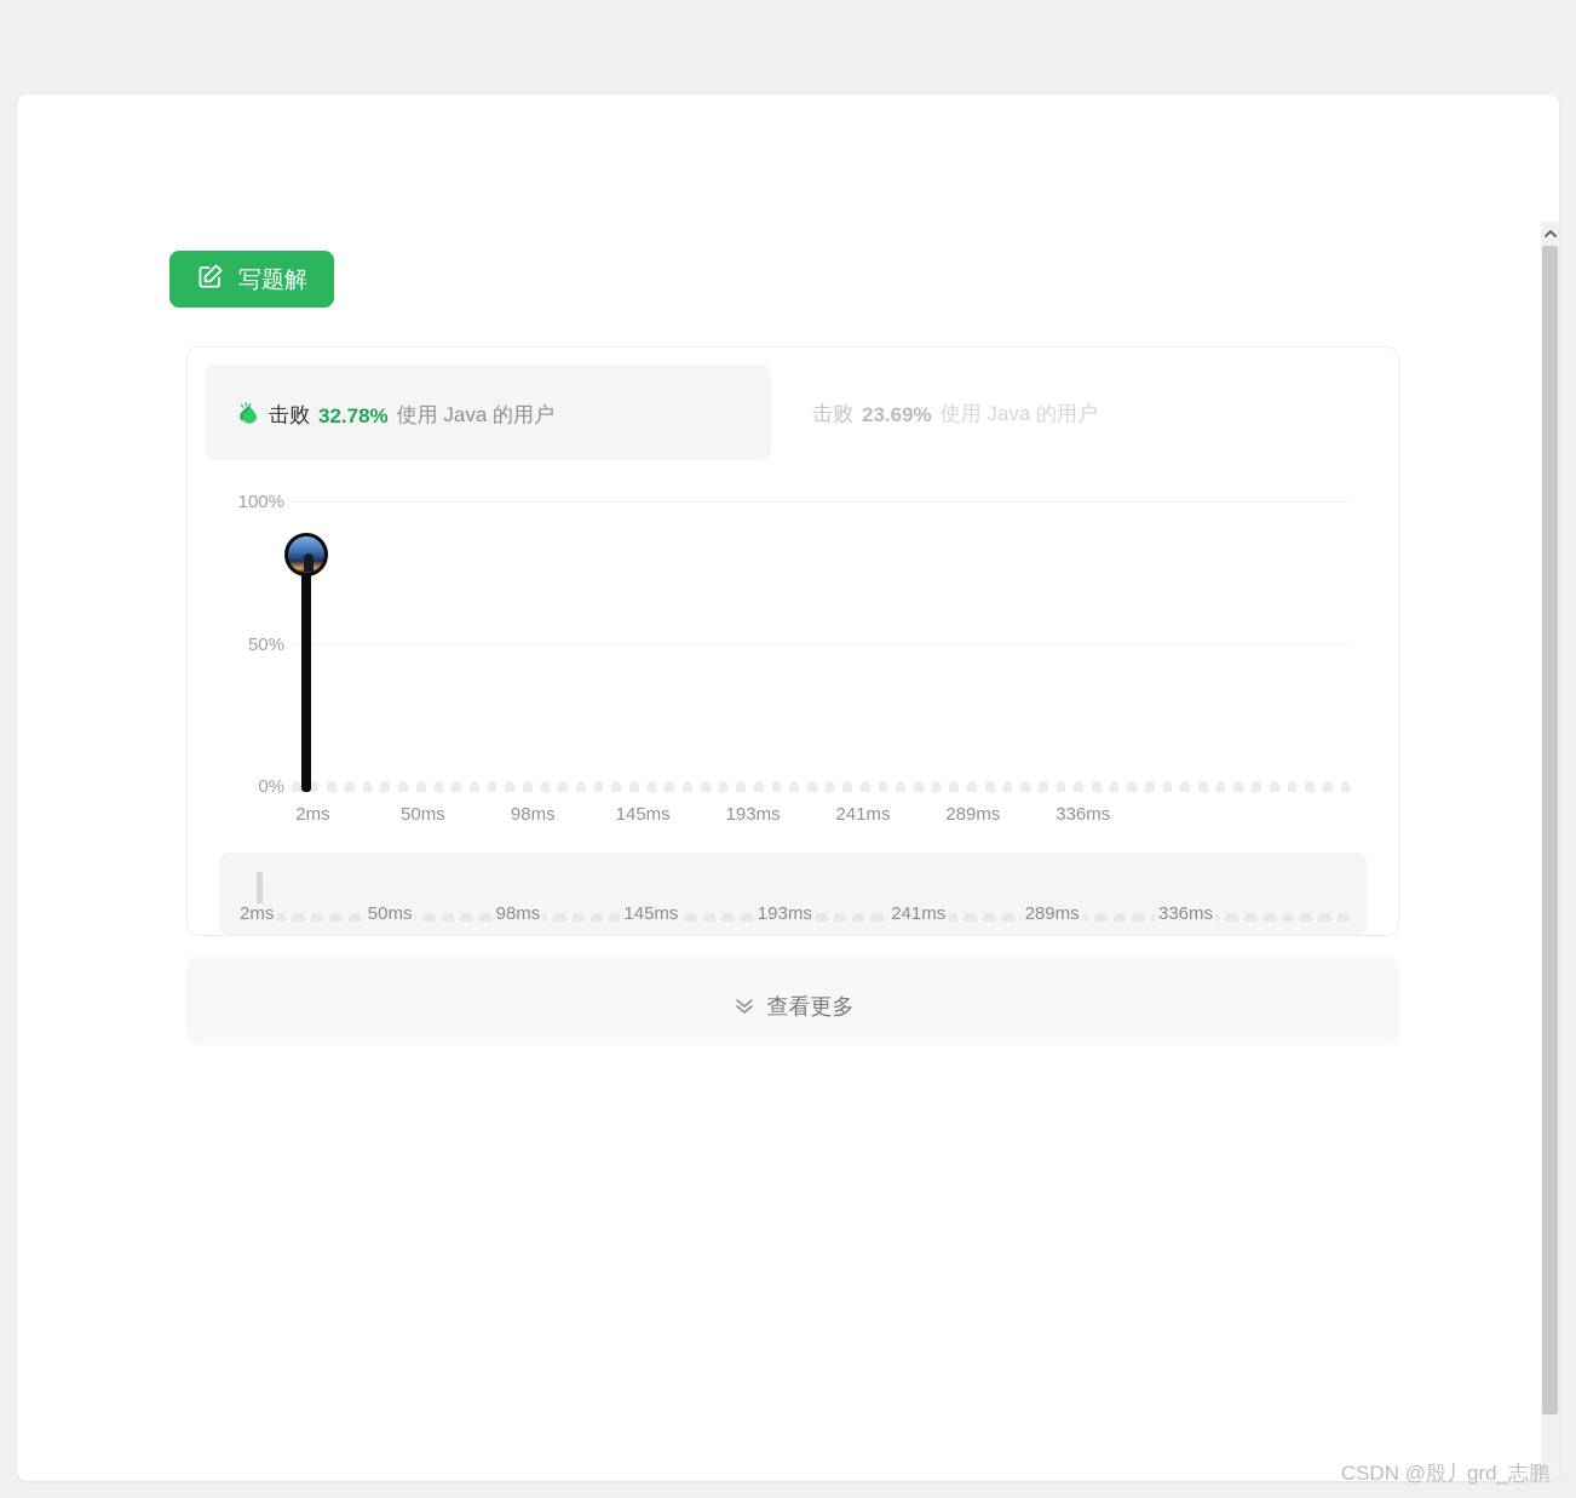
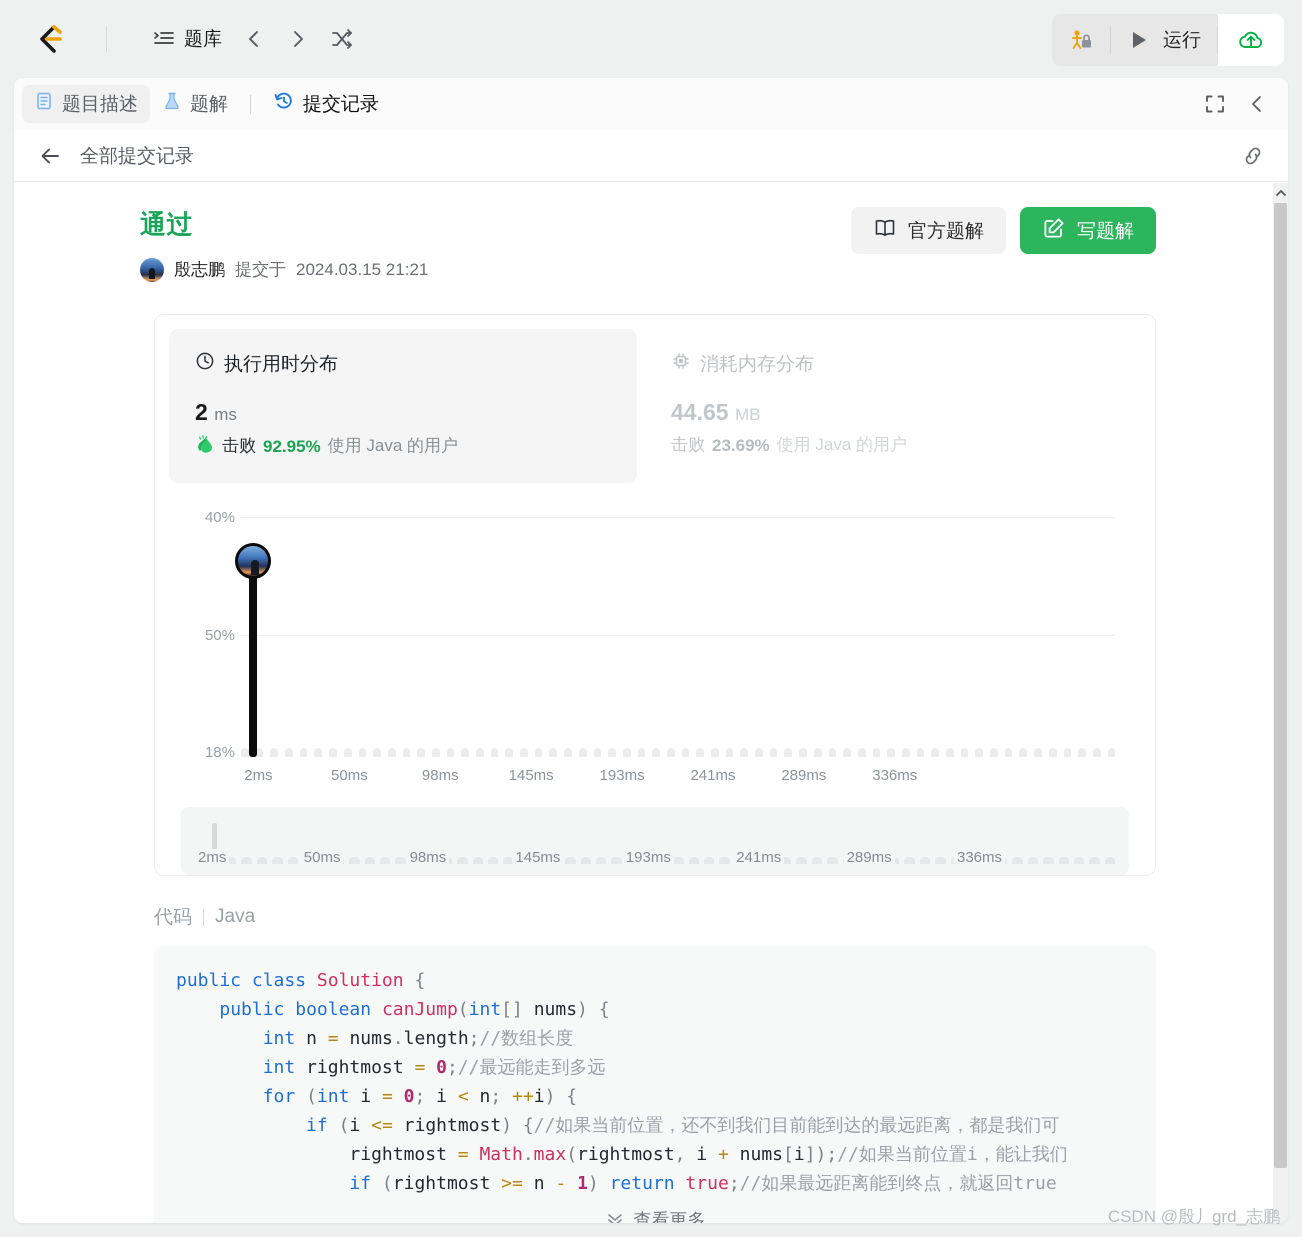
+ 题库
+ 运行
+ 题目描述
+ 题解
+ 提交记录
+ 全部提交记录
+ 通过
+ 殷志鹏
+ 提交于
+ 2024.03.15 21:21
+ 官方题解
  写题解
+ 执行用时分布
+ 2 ms
  击败
- 32.78%
+ 92.95%
  使用 Java 的用户
+ 消耗内存分布
+ 44.65 MB
  击败
  23.69%
  使用 Java 的用户
- 100%
+ 40%
  50%
- 0%
+ 18%
  2ms
  50ms
  98ms
  145ms
  193ms
  241ms
  289ms
  336ms
  2ms
  50ms
  98ms
  145ms
  193ms
  241ms
  289ms
  336ms
+ 代码
+ Java
+ public class Solution { public boolean canJump(int[] nums) { int n = nums.length;//数组长度 int rightmost = 0;//最远能走到多远 for (int i = 0; i < n; ++i) { if (i <= rightmost) {//如果当前位置，还不到我们目前能到达的最远距离，都是我们可 rightmost = Math.max(rightmost, i + nums[i]);//如果当前位置i，能让我们 if (rightmost >= n - 1) return true;//如果最远距离能到终点，就返回true
  查看更多
  CSDN @殷丿grd_志鹏
